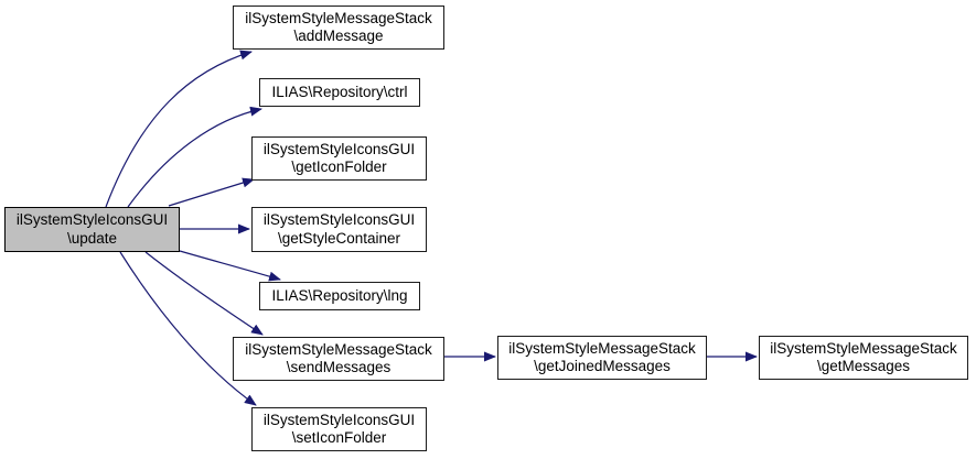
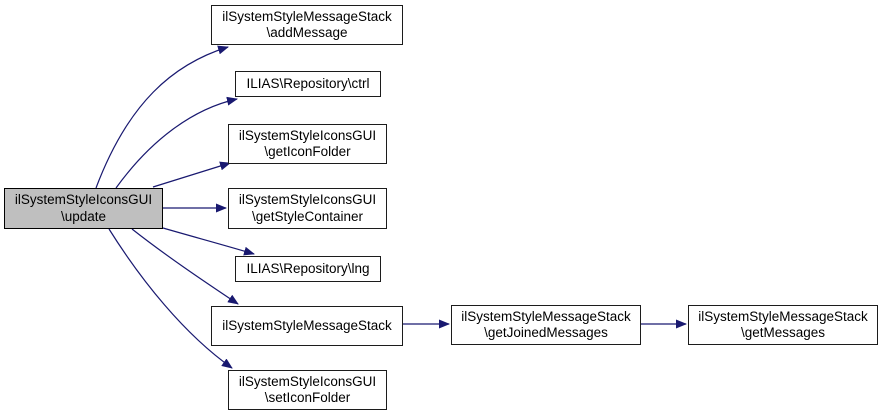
  ilSystemStyleIconsGUI
  \update
  ilSystemStyleMessageStack
  \addMessage
  ILIAS\Repository\ctrl
  ilSystemStyleIconsGUI
  \getIconFolder
  ilSystemStyleIconsGUI
  \getStyleContainer
  ILIAS\Repository\lng
  ilSystemStyleMessageStack
- \sendMessages
  ilSystemStyleIconsGUI
  \setIconFolder
  ilSystemStyleMessageStack
  \getJoinedMessages
  ilSystemStyleMessageStack
  \getMessages
